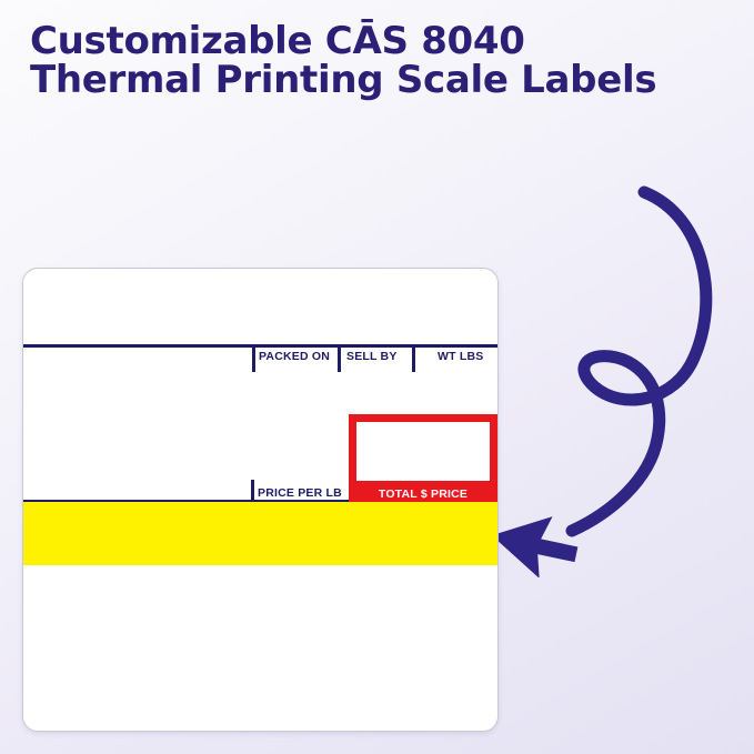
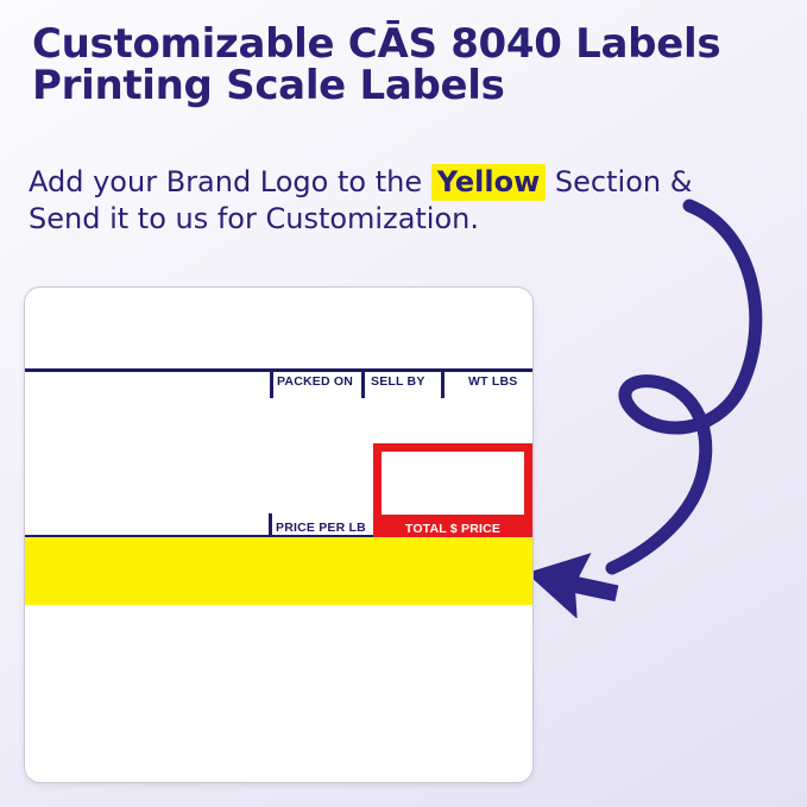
- Customizable CĀS 8040 Thermal Printing Scale Labels
+ Customizable CĀS 8040 Labels Printing Scale Labels
+ Add your Brand Logo to the Yellow Section & Send it to us for Customization.
  PACKED ON
  SELL BY
  WT LBS
  PRICE PER LB
  TOTAL $ PRICE
